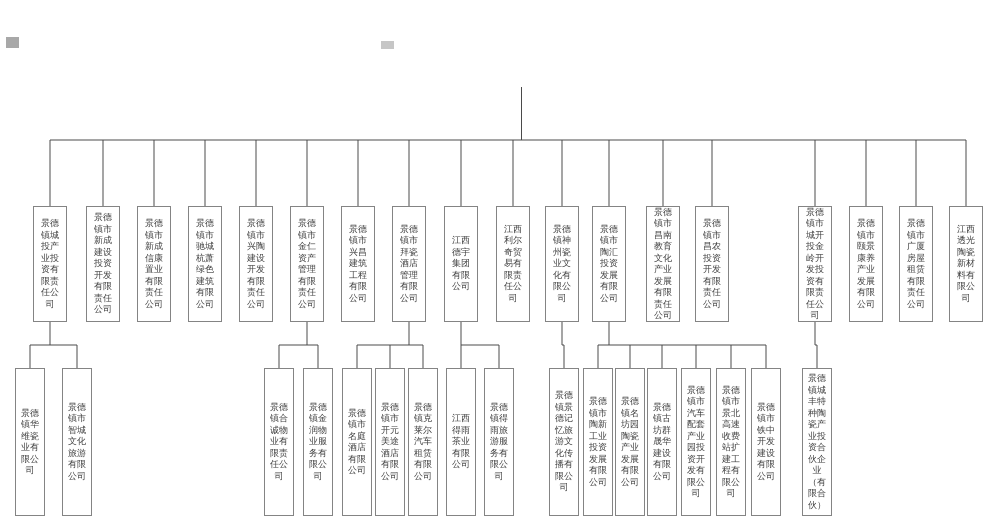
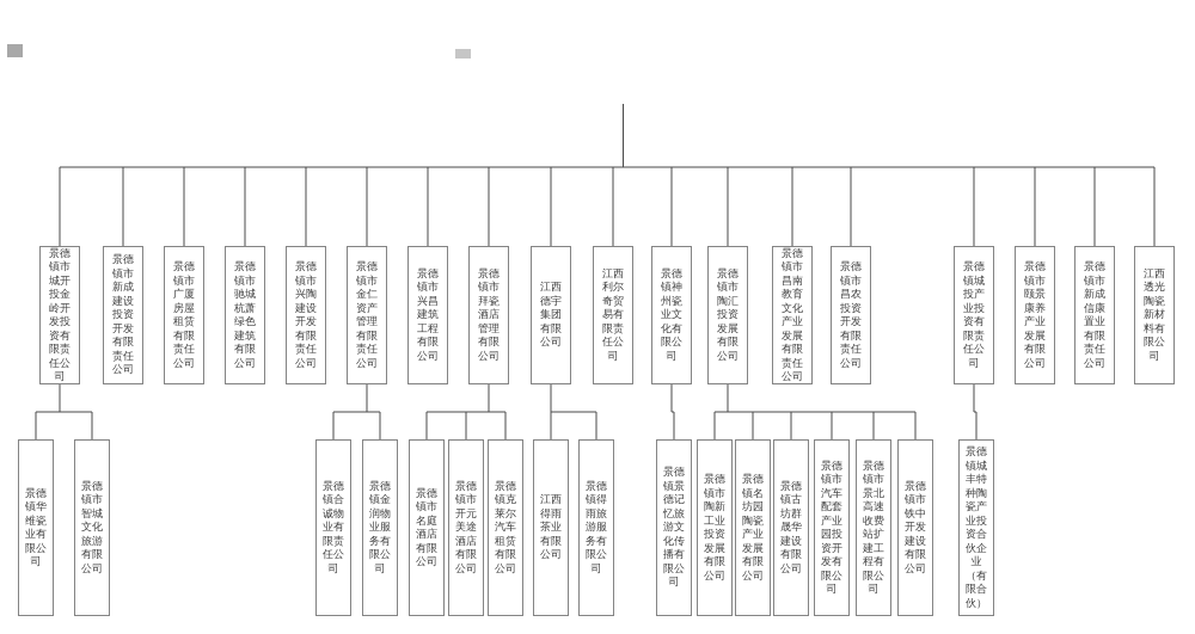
- 景德镇城投产业投资有限责任公司
+ 景德镇市城开投金岭开发投资有限责任公司
  景德镇华维瓷业有限公司
  景德镇市智城文化旅游有限公司
  景德镇市新成建设投资开发有限责任公司
- 景德镇市新成信康置业有限责任公司
+ 景德镇市广厦房屋租赁有限责任公司
  景德镇市驰城杭萧绿色建筑有限公司
  景德镇市兴陶建设开发有限责任公司
  景德镇市金仁资产管理有限责任公司
  景德镇合诚物业有限责任公司
  景德镇金润物业服务有限公司
  景德镇市兴昌建筑工程有限公司
  景德镇市拜瓷酒店管理有限公司
  景德镇市名庭酒店有限公司
  景德镇市开元美途酒店有限公司
  景德镇克莱尔汽车租赁有限公司
  江西德宇集团有限公司
  江西得雨茶业有限公司
  景德镇得雨旅游服务有限公司
  江西利尔奇贸易有限责任公司
  景德镇神州瓷业文化有限公司
  景德镇景德记忆旅游文化传播有限公司
  景德镇市陶汇投资发展有限公司
  景德镇市陶新工业投资发展有限公司
  景德镇名坊园陶瓷产业发展有限公司
  景德镇古坊群晟华建设有限公司
  景德镇市汽车配套产业园投资开发有限公司
  景德镇市景北高速收费站扩建工程有限公司
  景德镇市铁中开发建设有限公司
  景德镇市昌南教育文化产业发展有限责任公司
  景德镇市昌农投资开发有限责任公司
- 景德镇市城开投金岭开发投资有限责任公司
+ 景德镇城投产业投资有限责任公司
  景德镇城丰特种陶瓷产业投资合伙企业（有限合伙）
  景德镇市颐景康养产业发展有限公司
- 景德镇市广厦房屋租赁有限责任公司
+ 景德镇市新成信康置业有限责任公司
  江西透光陶瓷新材料有限公司
